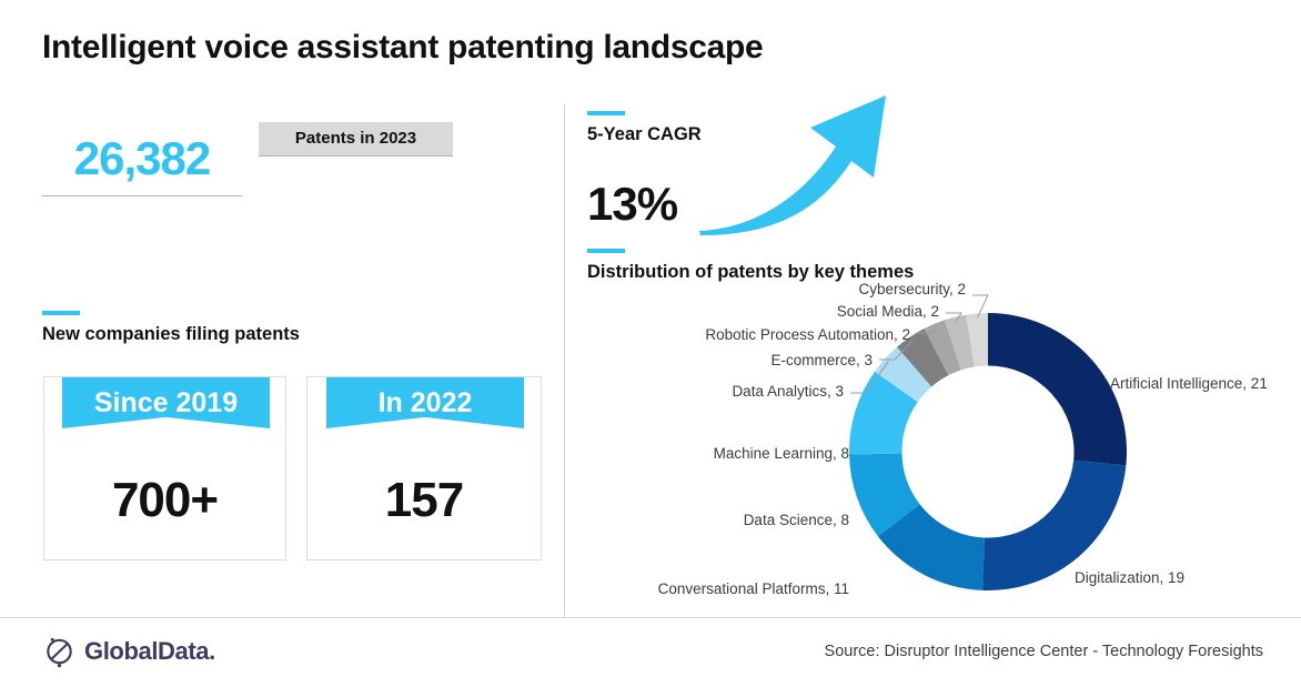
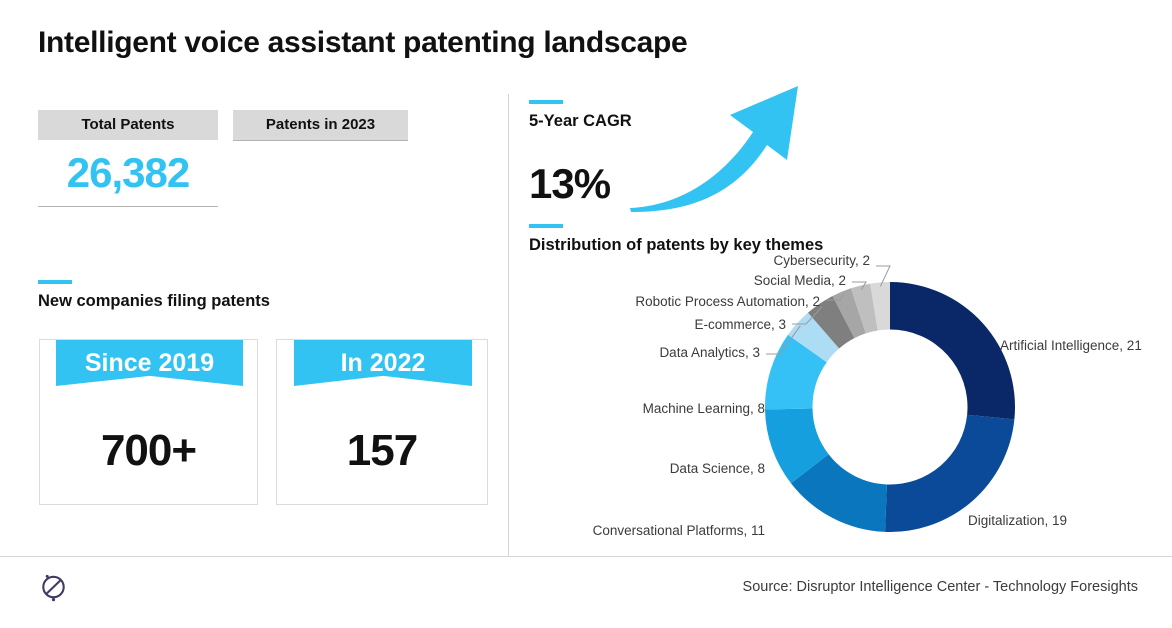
  Intelligent voice assistant patenting landscape
+ Total Patents
  26,382
  Patents in 2023
  New companies filing patents
  Since 2019
  700+
  In 2022
  157
  5-Year CAGR
  13%
  Distribution of patents by key themes
  Artificial Intelligence, 21
  Digitalization, 19
  Conversational Platforms, 11
  Data Science, 8
  Machine Learning, 8
  Data Analytics, 3
  E-commerce, 3
  Robotic Process Automation, 2
  Social Media, 2
  Cybersecurity, 2
- GlobalData.
  Source: Disruptor Intelligence Center - Technology Foresights
